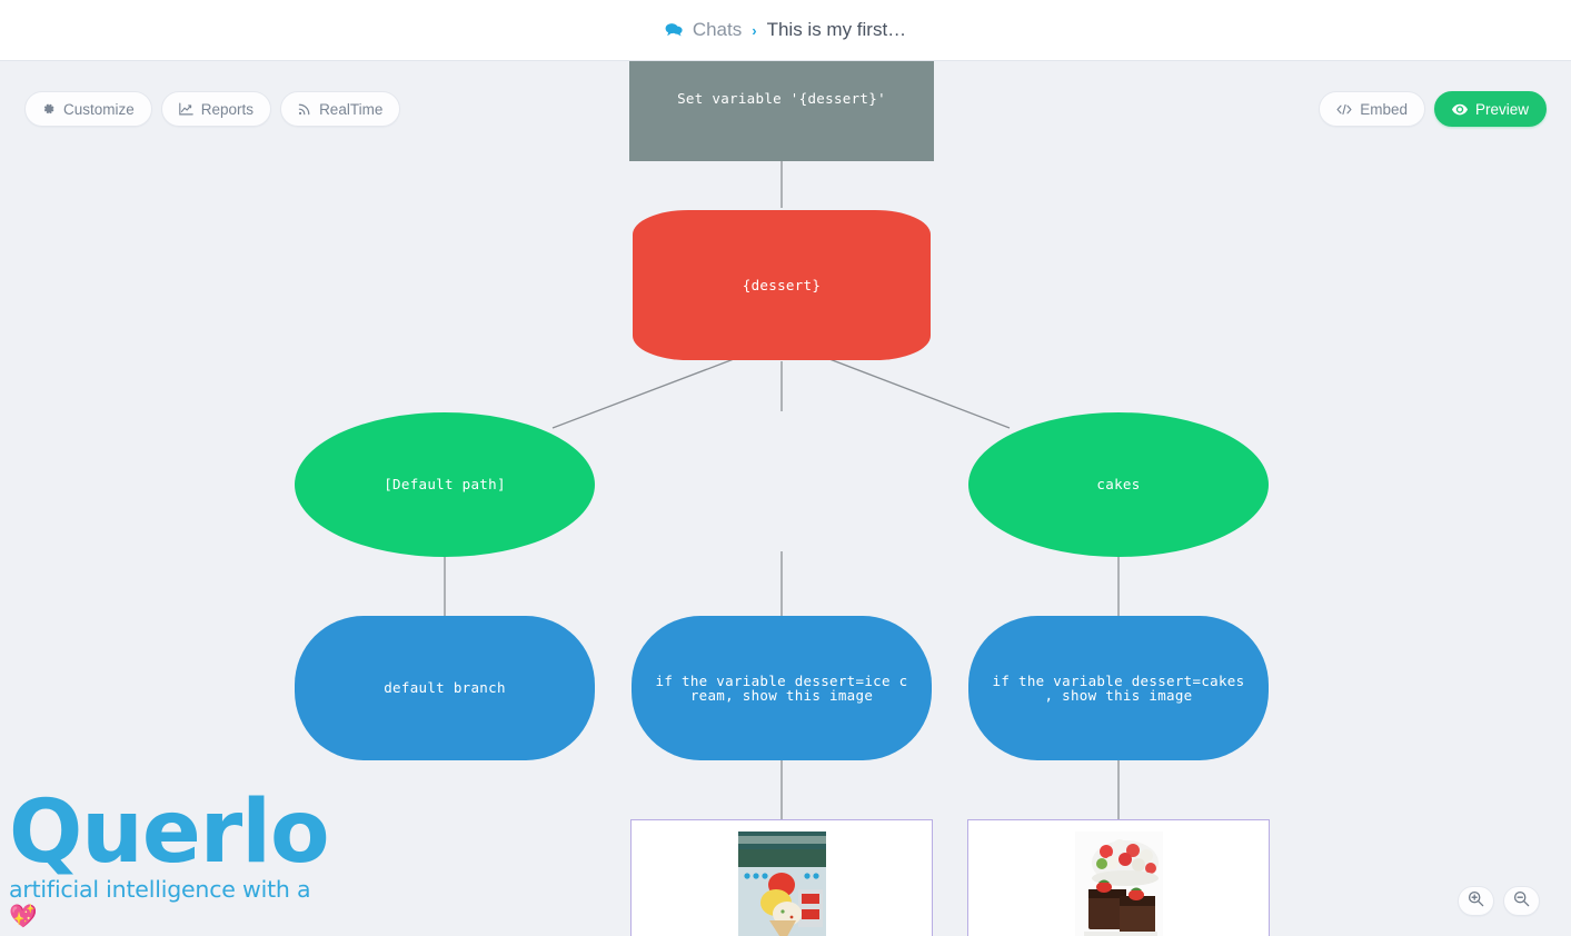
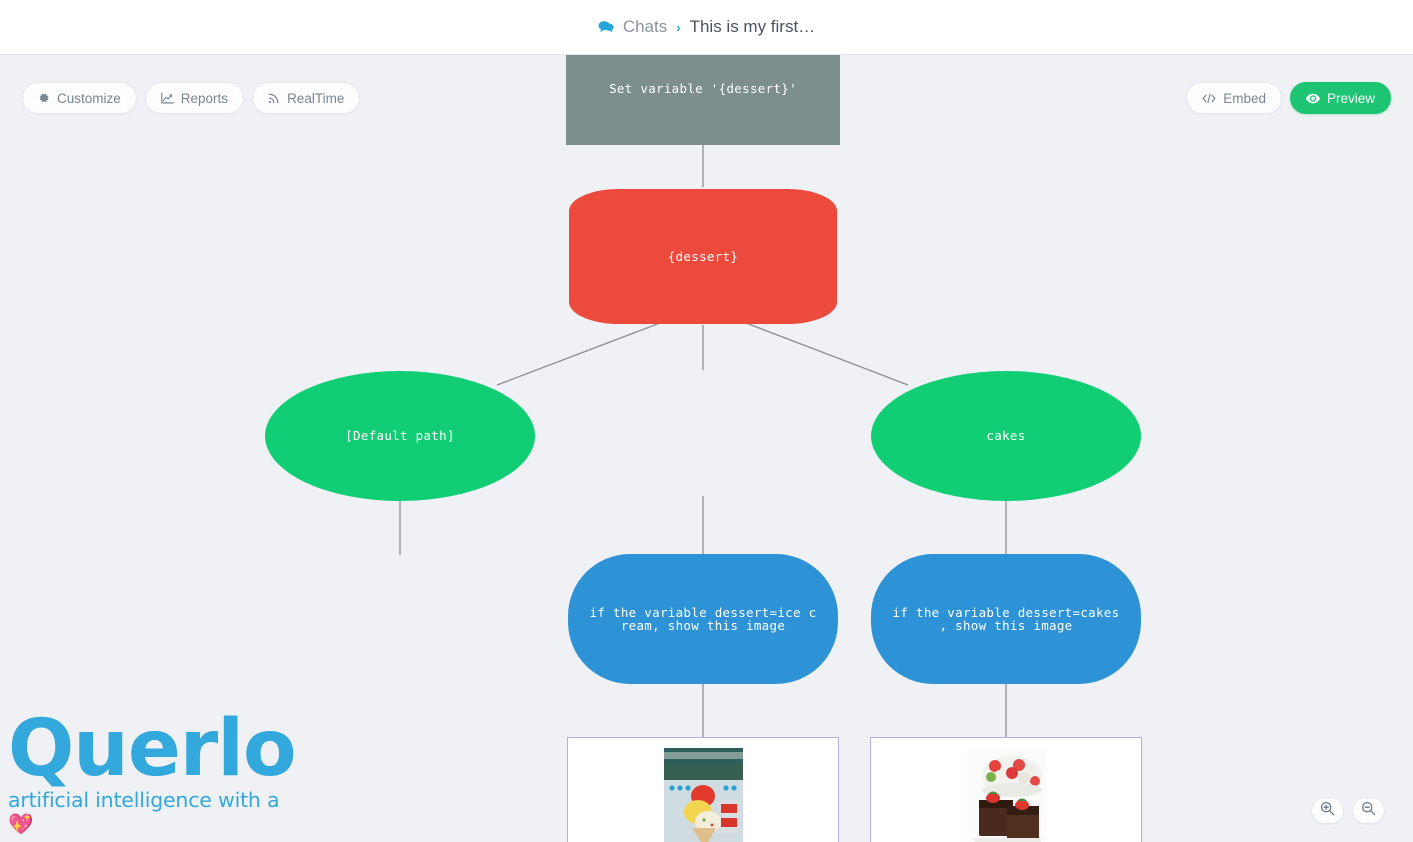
  Chats
  ›
  This is my first…
  Set variable '{dessert}'
  {dessert}
  [Default path]
  cakes
- default branch
  if the variable dessert=ice c
  ream, show this image
  if the variable dessert=cakes
  , show this image
  Customize
  Reports
  RealTime
  Embed
  Preview
  Querlo
  artificial intelligence with a 💖
